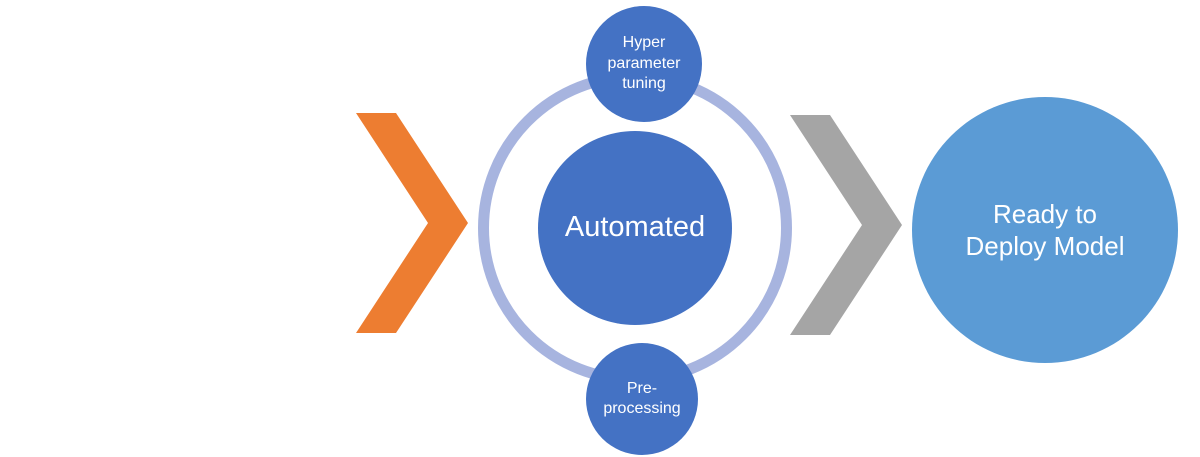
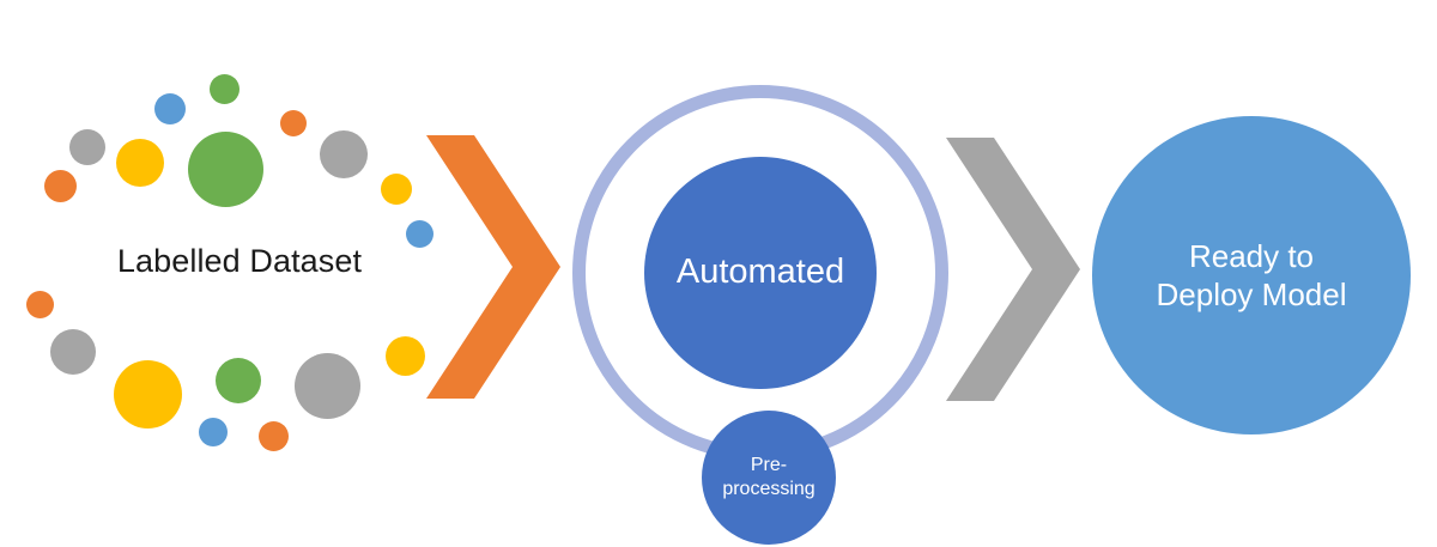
+ Labelled Dataset
  Automated
- Hyper
- parameter
- tuning
  Pre-
  processing
  Ready to
  Deploy Model
